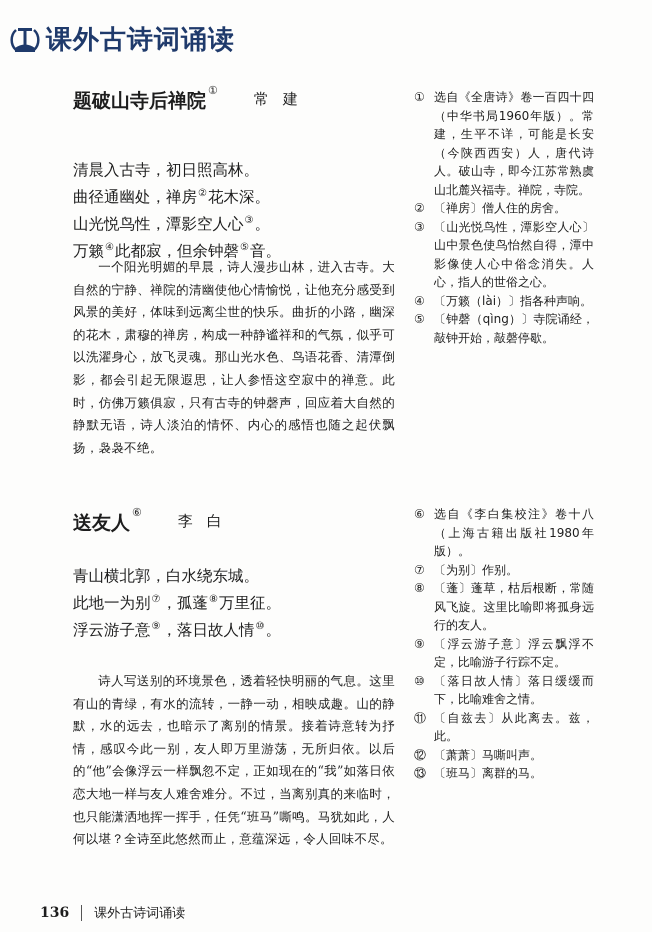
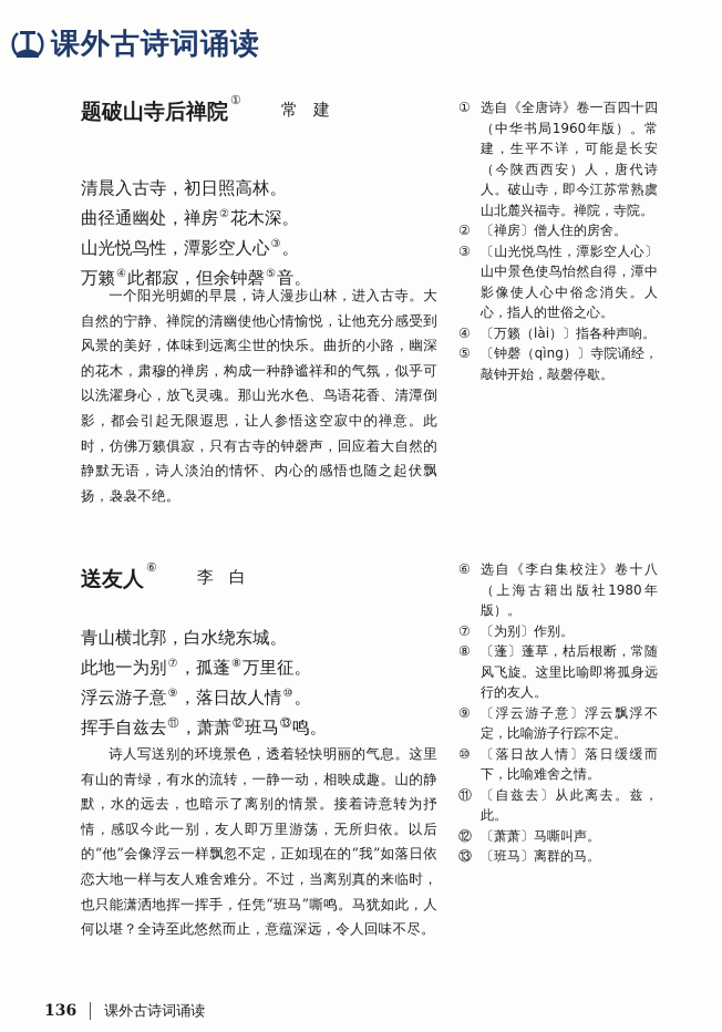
  课外古诗词诵读
  题破山寺后禅院
  ①
  常建
  清晨入古寺，初日照高林。
  曲径通幽处，禅房②花木深。
  山光悦鸟性，潭影空人心③。
  万籁④此都寂，但余钟磬⑤音。
  一个阳光明媚的早晨，诗人漫步山林，进入古寺。大自然的宁静、禅院的清幽使他心情愉悦，让他充分感受到风景的美好，体味到远离尘世的快乐。曲折的小路，幽深的花木，肃穆的禅房，构成一种静谧祥和的气氛，似乎可以洗濯身心，放飞灵魂。那山光水色、鸟语花香、清潭倒影，都会引起无限遐思，让人参悟这空寂中的禅意。此时，仿佛万籁俱寂，只有古寺的钟磬声，回应着大自然的静默无语，诗人淡泊的情怀、内心的感悟也随之起伏飘扬，袅袅不绝。
  ①
  选自《全唐诗》卷一百四十四（中华书局1960年版）。常建，生平不详，可能是长安（今陕西西安）人，唐代诗人。破山寺，即今江苏常熟虞山北麓兴福寺。禅院，寺院。
  ②
  〔禅房〕僧人住的房舍。
  ③
  〔山光悦鸟性，潭影空人心〕山中景色使鸟怡然自得，潭中影像使人心中俗念消失。人心，指人的世俗之心。
  ④
  〔万籁（lài）〕指各种声响。
  ⑤
  〔钟磬（qìng）〕寺院诵经，敲钟开始，敲磬停歇。
  送友人
  ⑥
  李白
  青山横北郭，白水绕东城。
  此地一为别⑦，孤蓬⑧万里征。
  浮云游子意⑨，落日故人情⑩。
+ 挥手自兹去⑪，萧萧⑫班马⑬鸣。
  诗人写送别的环境景色，透着轻快明丽的气息。这里有山的青绿，有水的流转，一静一动，相映成趣。山的静默，水的远去，也暗示了离别的情景。接着诗意转为抒情，感叹今此一别，友人即万里游荡，无所归依。以后的“他”会像浮云一样飘忽不定，正如现在的“我”如落日依恋大地一样与友人难舍难分。不过，当离别真的来临时，也只能潇洒地挥一挥手，任凭“班马”嘶鸣。马犹如此，人何以堪？全诗至此悠然而止，意蕴深远，令人回味不尽。
  ⑥
  选自《李白集校注》卷十八（上海古籍出版社1980年版）。
  ⑦
  〔为别〕作别。
  ⑧
  〔蓬〕蓬草，枯后根断，常随风飞旋。这里比喻即将孤身远行的友人。
  ⑨
  〔浮云游子意〕浮云飘浮不定，比喻游子行踪不定。
  ⑩
  〔落日故人情〕落日缓缓而下，比喻难舍之情。
  ⑪
  〔自兹去〕从此离去。兹，此。
  ⑫
  〔萧萧〕马嘶叫声。
  ⑬
  〔班马〕离群的马。
  136
  课外古诗词诵读
